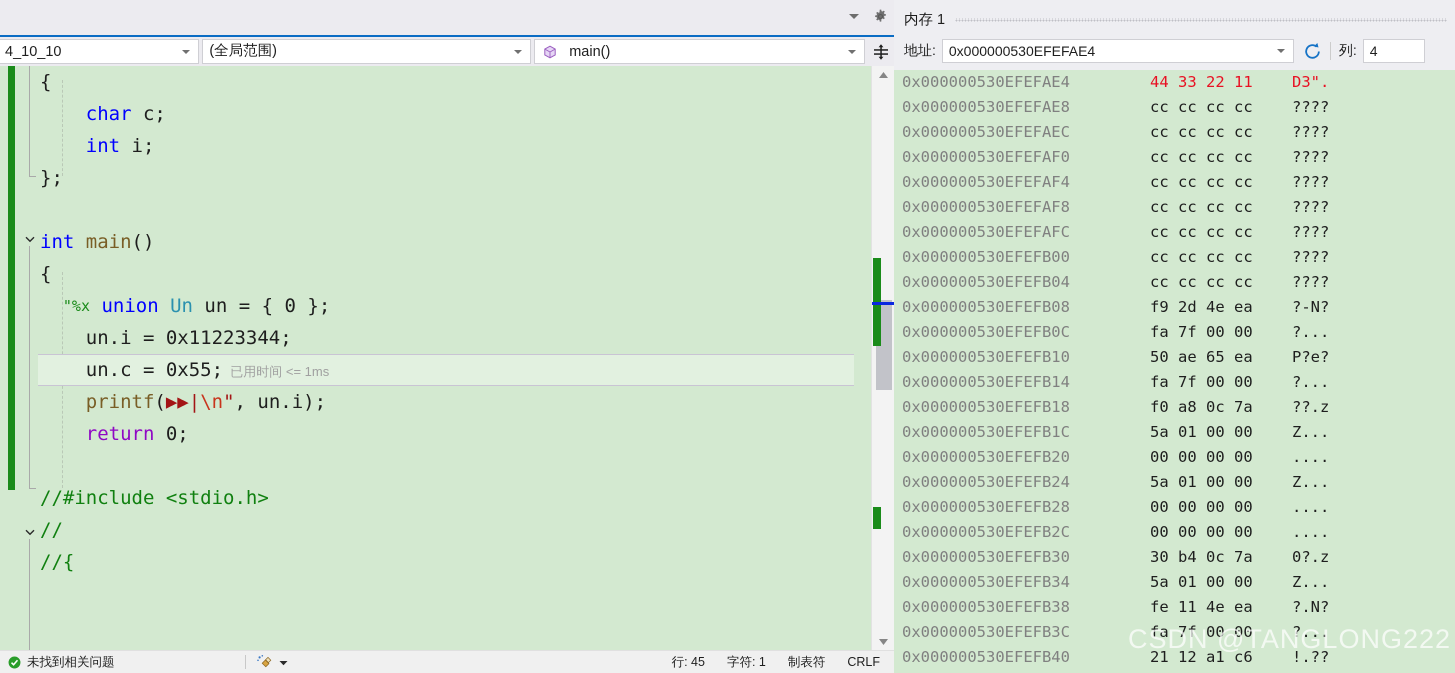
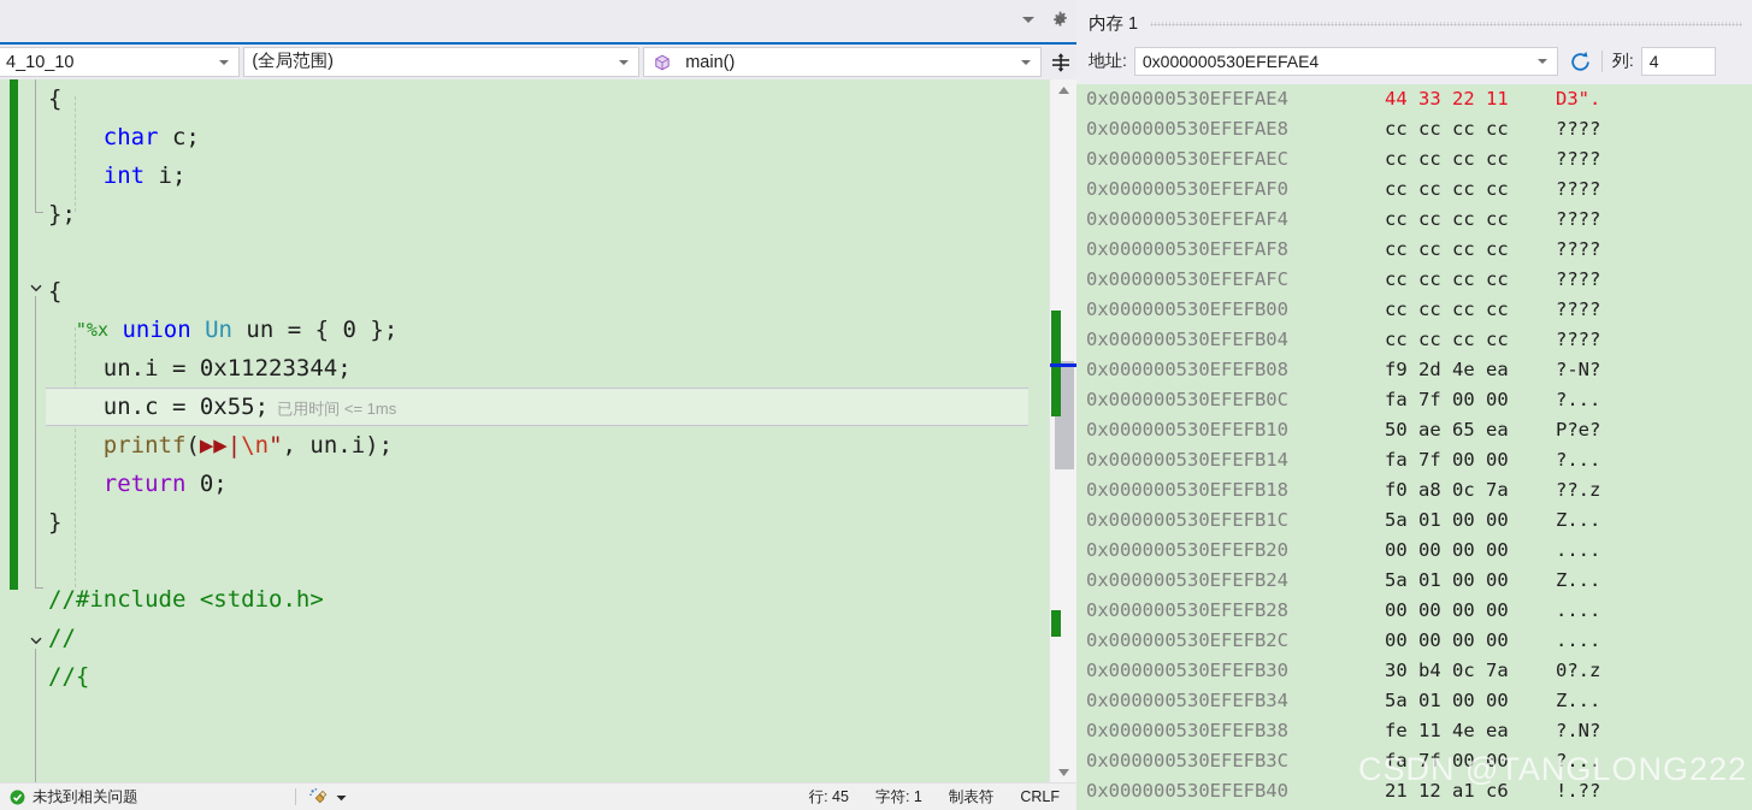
  4_10_10
  (全局范围)
  main()
  {
  char c;
  int i;
  };
- int main()
  {
  "%x union Un un = { 0 };
  un.i = 0x11223344;
  un.c = 0x55; 已用时间 <= 1ms
  printf(▶▶|\n", un.i);
  return 0;
+ }
  //#include <stdio.h>
  //
  //{
  未找到相关问题
  行: 45
  字符: 1
  制表符
  CRLF
  内存 1
  地址:
  0x000000530EFEFAE4
  列:
  4
  0x000000530EFEFAE4
  44 33 22 11
  D3".
  0x000000530EFEFAE8
  cc cc cc cc
  ????
  0x000000530EFEFAEC
  cc cc cc cc
  ????
  0x000000530EFEFAF0
  cc cc cc cc
  ????
  0x000000530EFEFAF4
  cc cc cc cc
  ????
  0x000000530EFEFAF8
  cc cc cc cc
  ????
  0x000000530EFEFAFC
  cc cc cc cc
  ????
  0x000000530EFEFB00
  cc cc cc cc
  ????
  0x000000530EFEFB04
  cc cc cc cc
  ????
  0x000000530EFEFB08
  f9 2d 4e ea
  ?-N?
  0x000000530EFEFB0C
  fa 7f 00 00
  ?...
  0x000000530EFEFB10
  50 ae 65 ea
  P?e?
  0x000000530EFEFB14
  fa 7f 00 00
  ?...
  0x000000530EFEFB18
  f0 a8 0c 7a
  ??.z
  0x000000530EFEFB1C
  5a 01 00 00
  Z...
  0x000000530EFEFB20
  00 00 00 00
  ....
  0x000000530EFEFB24
  5a 01 00 00
  Z...
  0x000000530EFEFB28
  00 00 00 00
  ....
  0x000000530EFEFB2C
  00 00 00 00
  ....
  0x000000530EFEFB30
  30 b4 0c 7a
  0?.z
  0x000000530EFEFB34
  5a 01 00 00
  Z...
  0x000000530EFEFB38
  fe 11 4e ea
  ?.N?
  0x000000530EFEFB3C
  fa 7f 00 00
  ?...
  0x000000530EFEFB40
  21 12 a1 c6
  !.??
  CSDN @TANGLONG222
